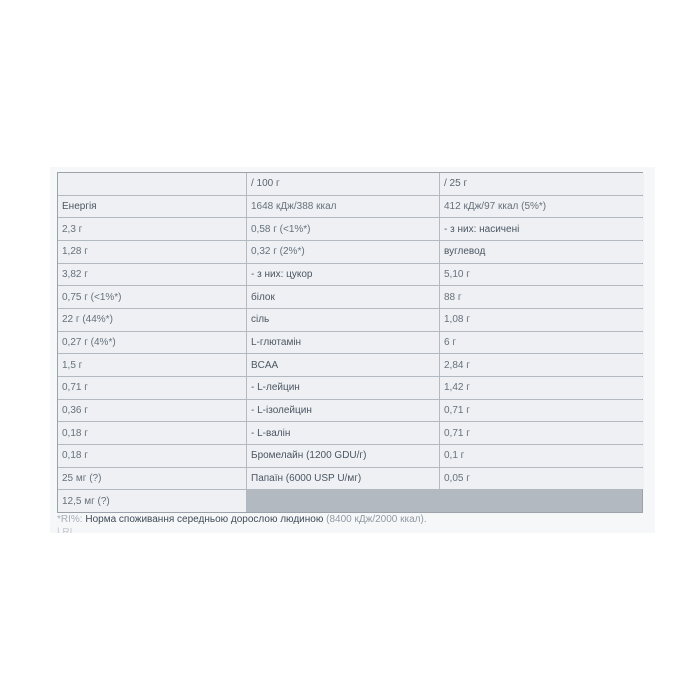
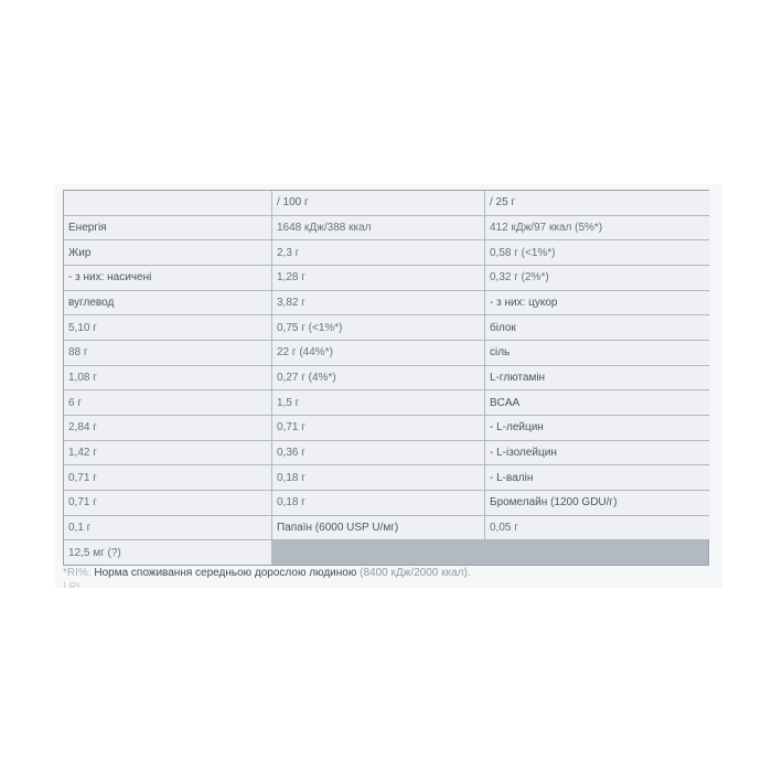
  / 100 г
  / 25 г
  Енергія
  1648 кДж/388 ккал
  412 кДж/97 ккал (5%*)
+ Жир
  2,3 г
  0,58 г (<1%*)
  - з них: насичені
  1,28 г
  0,32 г (2%*)
  вуглевод
  3,82 г
  - з них: цукор
  5,10 г
  0,75 г (<1%*)
  білок
  88 г
  22 г (44%*)
  сіль
  1,08 г
  0,27 г (4%*)
  L-глютамін
  6 г
  1,5 г
  BCAA
  2,84 г
  0,71 г
  - L-лейцин
  1,42 г
  0,36 г
  - L-ізолейцин
  0,71 г
  0,18 г
  - L-валін
  0,71 г
  0,18 г
  Бромелайн (1200 GDU/г)
  0,1 г
- 25 мг (?)
  Папаїн (6000 USP U/мг)
  0,05 г
  12,5 мг (?)
  *RI%: Норма споживання середньою дорослою людиною (8400 кДж/2000 ккал).
  | RI
